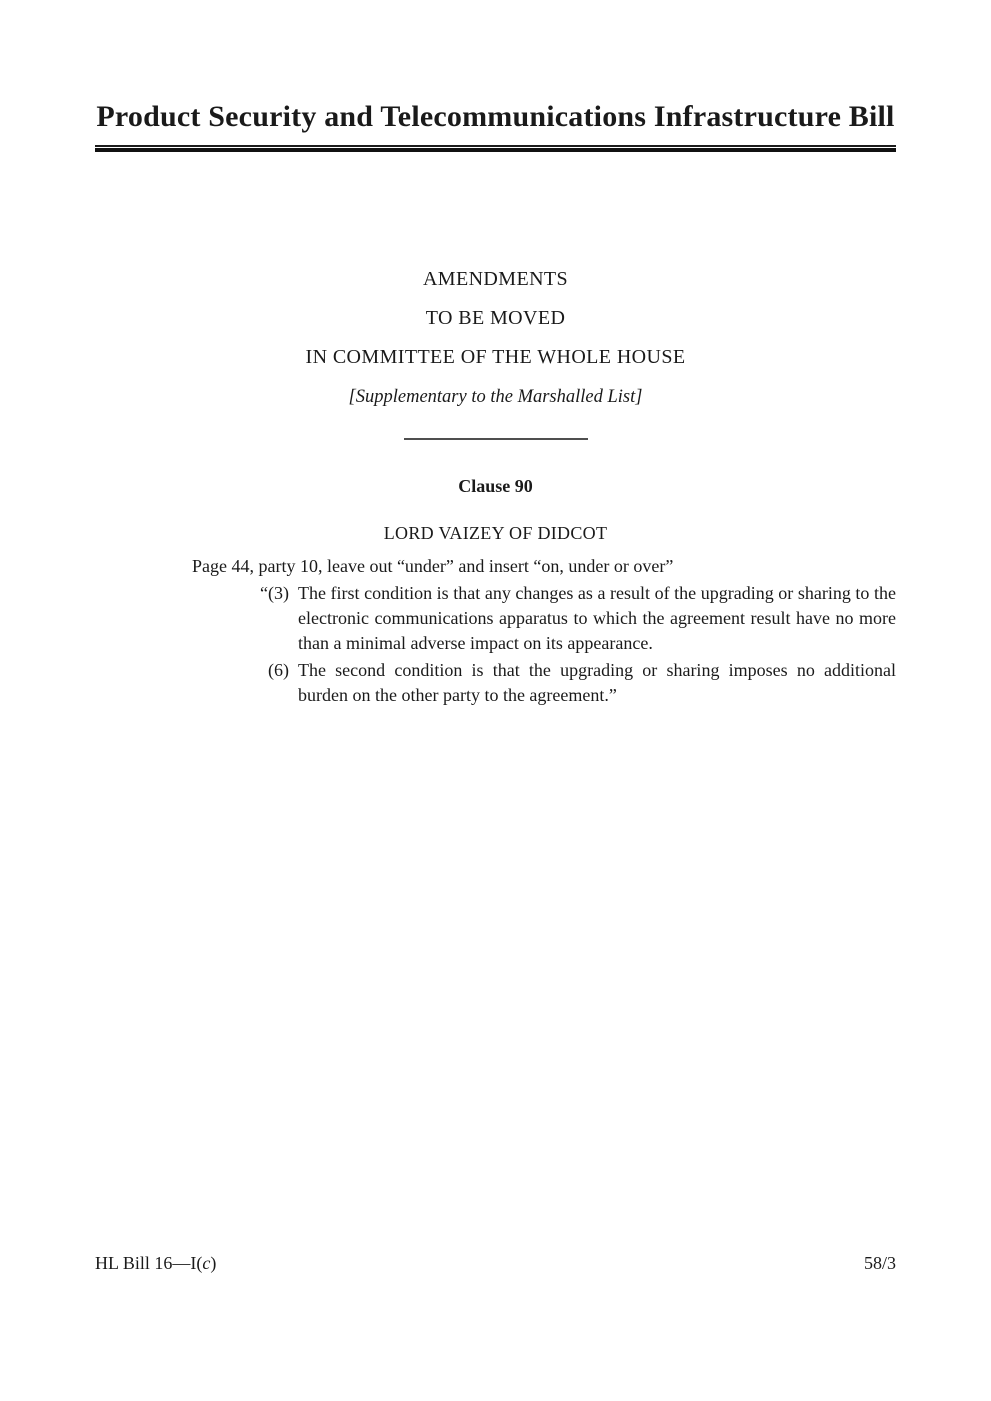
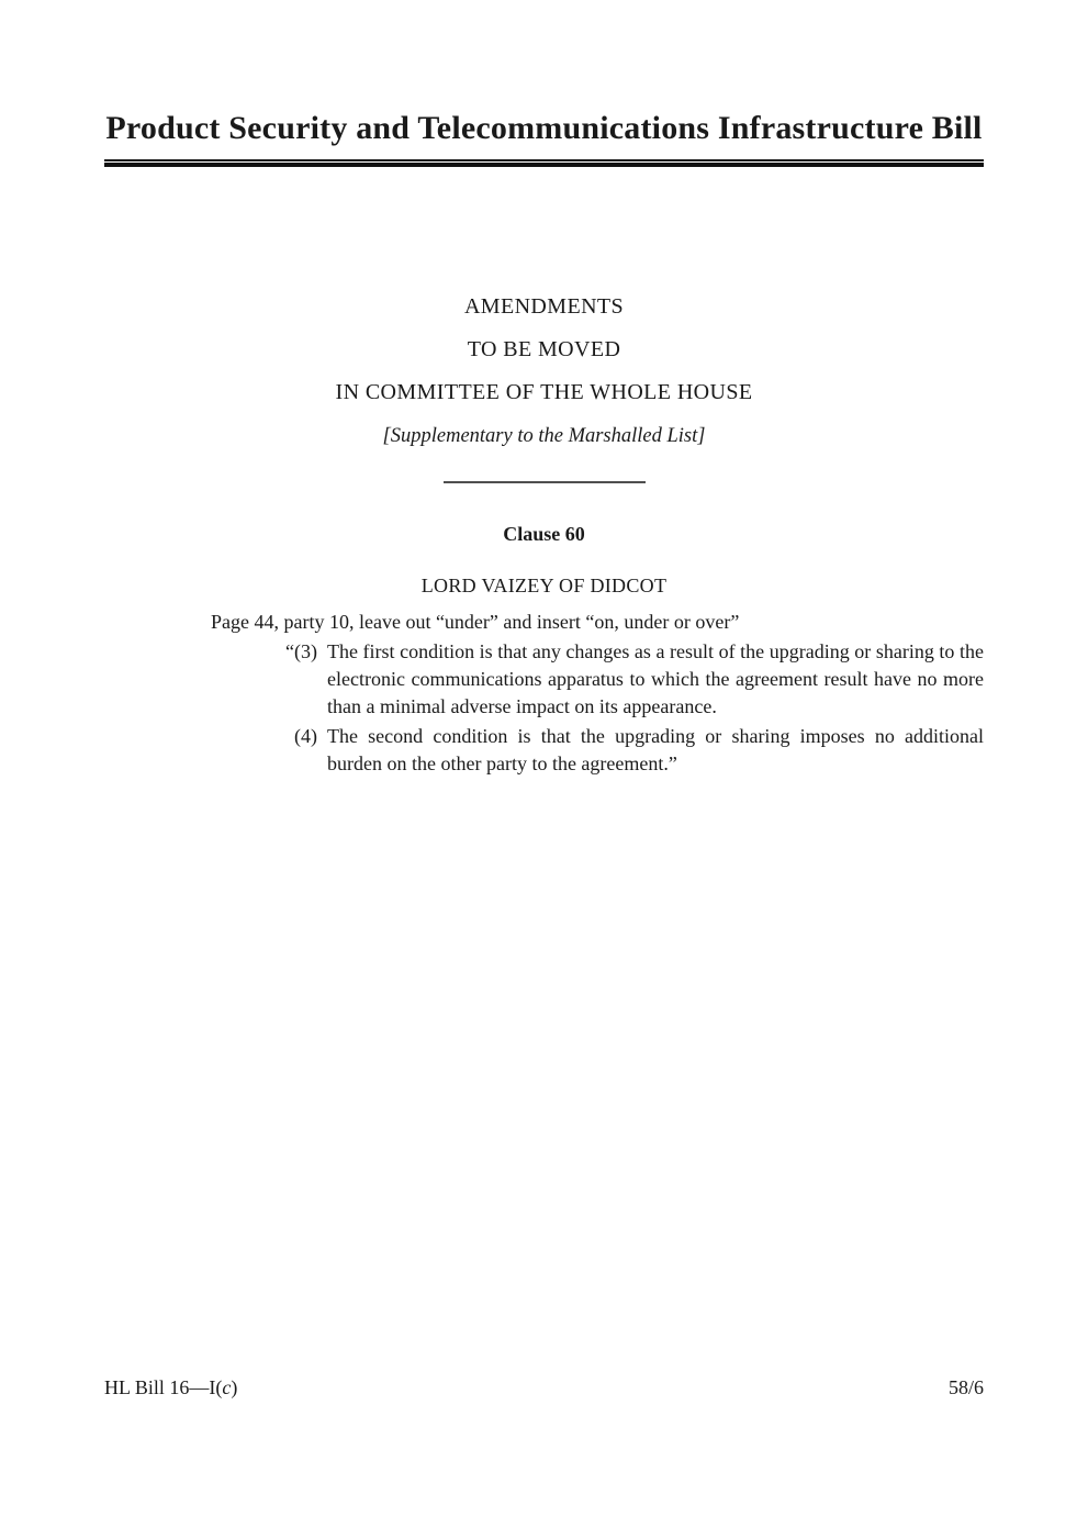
  Product Security and Telecommunications Infrastructure Bill
  AMENDMENTS
  TO BE MOVED
  IN COMMITTEE OF THE WHOLE HOUSE
  [Supplementary to the Marshalled List]
- Clause 90
+ Clause 60
  LORD VAIZEY OF DIDCOT
  Page 44, party 10, leave out “under” and insert “on, under or over”
  “(3)
  The first condition is that any changes as a result of the upgrading or sharing to the electronic communications apparatus to which the agreement result have no more than a minimal adverse impact on its appearance.
- (6)
+ (4)
  The second condition is that the upgrading or sharing imposes no additional burden on the other party to the agreement.”
  HL Bill 16—I(c)
- 58/3
+ 58/6
